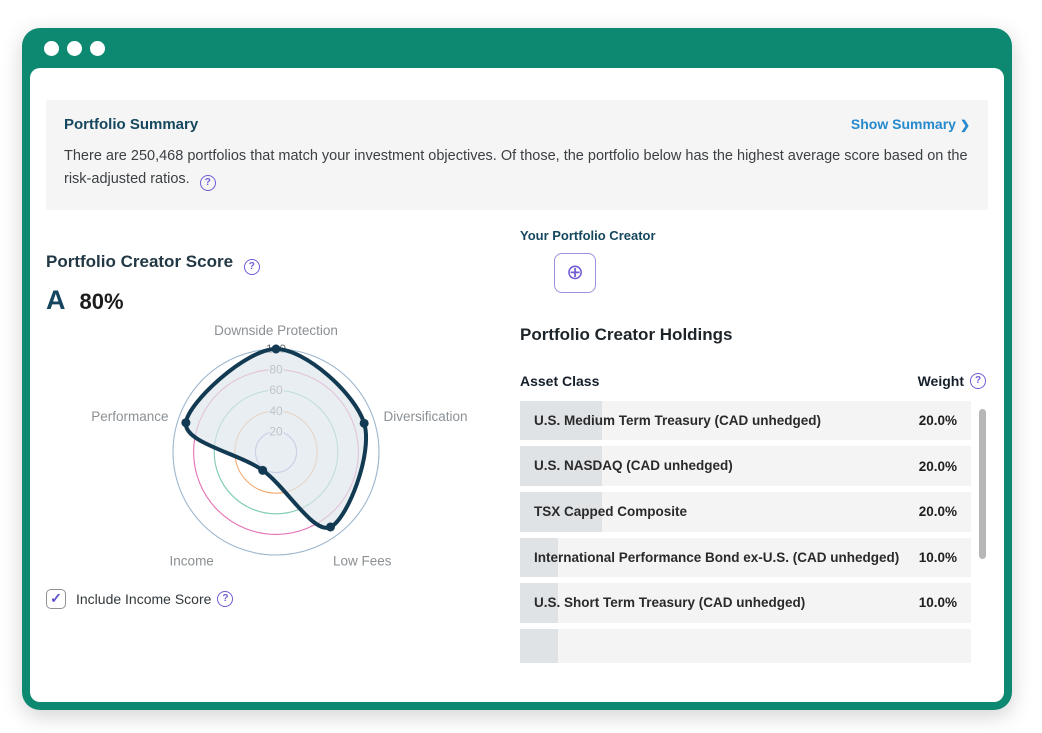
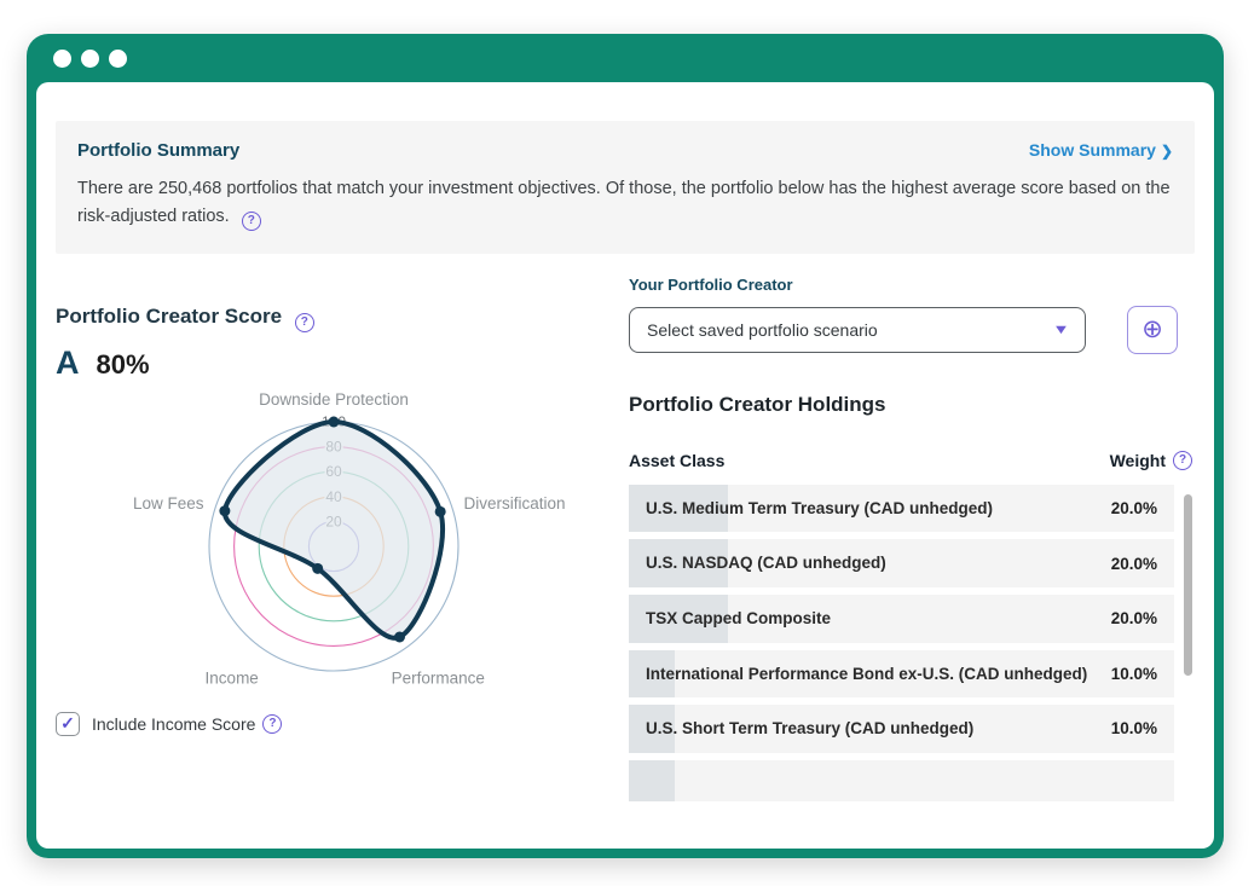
  Portfolio Summary
  Show Summary ❯
  There are 250,468 portfolios that match your investment objectives. Of those, the portfolio below has the highest average score based on the risk-adjusted ratios. ?
  Portfolio Creator Score ?
  A
  80%
  20
  40
  60
  80
  Downside Protection
  Diversification
- Low Fees
+ Performance
  Income
- Performance
+ Low Fees
  ✓
  Include Income Score
  ?
  Your Portfolio Creator
+ Select saved portfolio scenario
+ ▼
  ⊕
  Portfolio Creator Holdings
  Asset Class
  Weight
  ?
  U.S. Medium Term Treasury (CAD unhedged)
  20.0%
  U.S. NASDAQ (CAD unhedged)
  20.0%
  TSX Capped Composite
  20.0%
  International Performance Bond ex-U.S. (CAD unhedged)
  10.0%
  U.S. Short Term Treasury (CAD unhedged)
  10.0%
